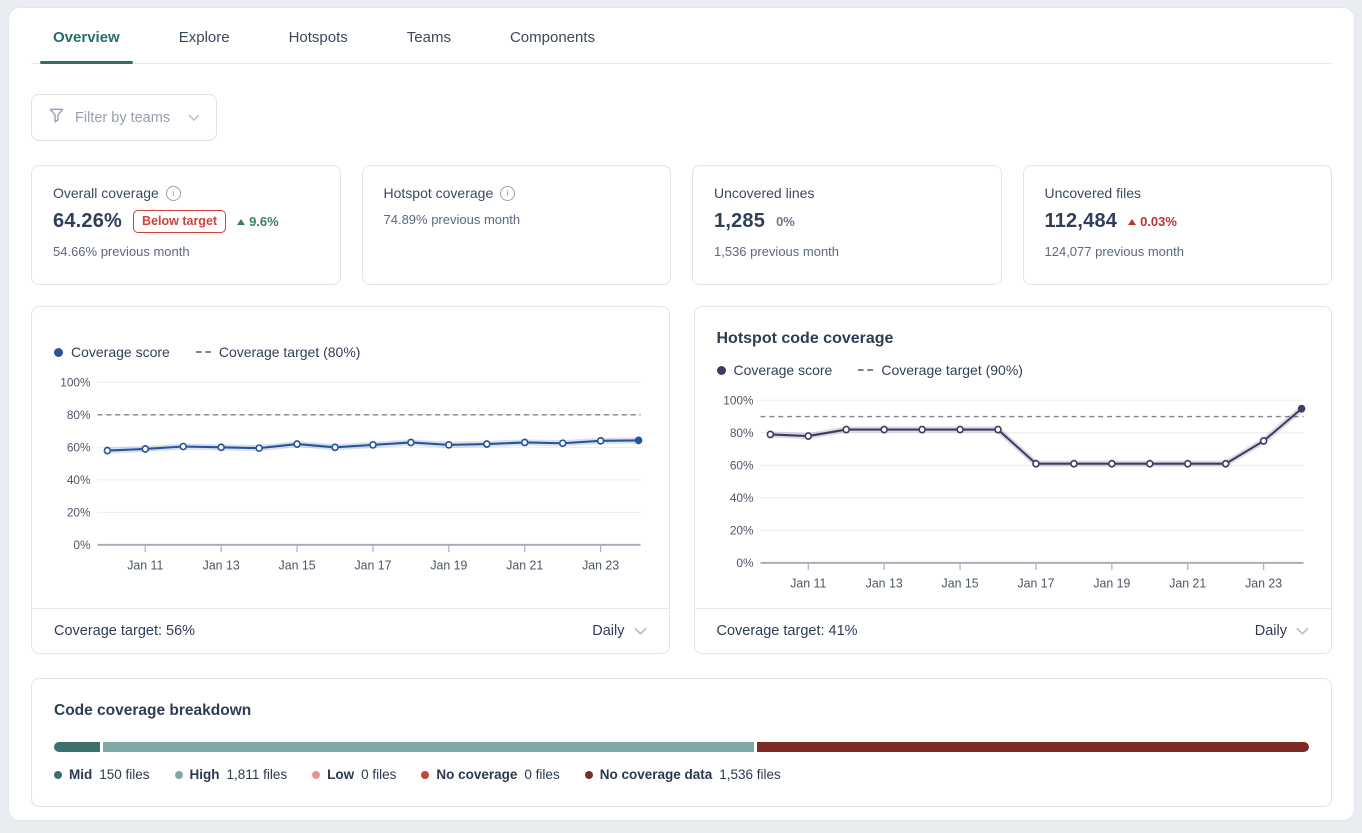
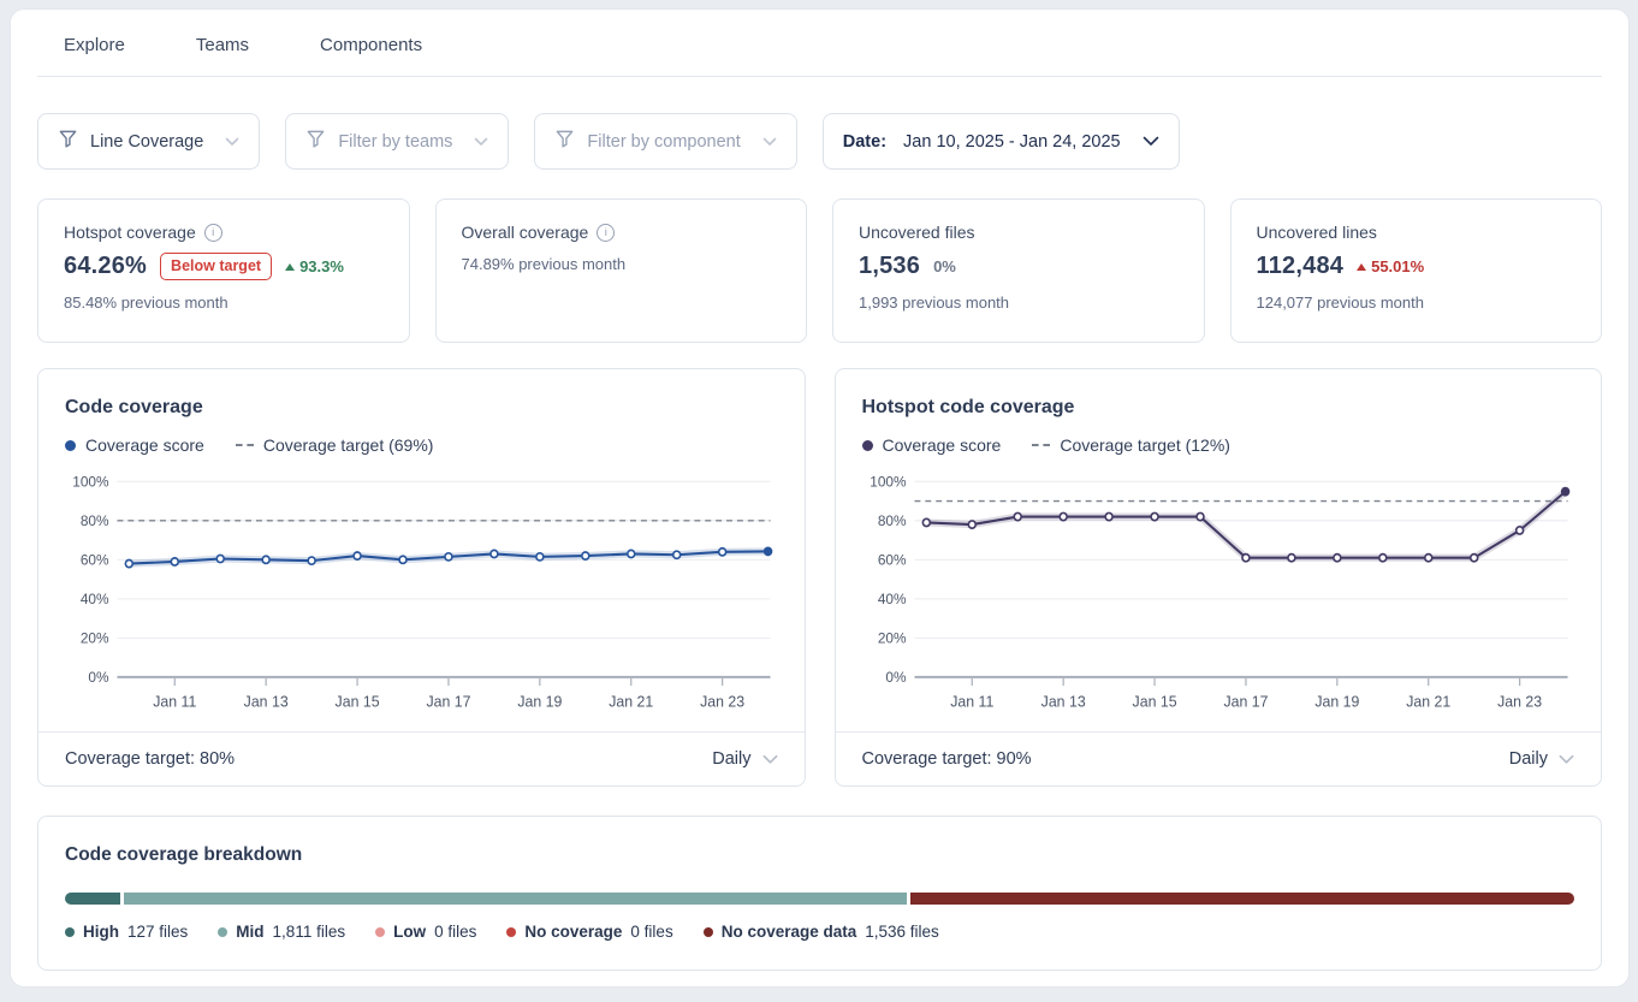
- Overview
  Explore
- Hotspots
  Teams
  Components
+ Line Coverage
  Filter by teams
+ Filter by component
+ Date:
+ Jan 10, 2025 - Jan 24, 2025
- Overall coverage
+ Hotspot coverage
  i
  64.26%
  Below target
- 9.6%
+ 93.3%
- 54.66% previous month
+ 85.48% previous month
- Hotspot coverage
+ Overall coverage
  i
  74.89% previous month
- Uncovered lines
+ Uncovered files
- 1,285
+ 1,536
  0%
- 1,536 previous month
+ 1,993 previous month
- Uncovered files
+ Uncovered lines
  112,484
- 0.03%
+ 55.01%
  124,077 previous month
+ Code coverage
  Coverage score
- Coverage target (80%)
+ Coverage target (69%)
  0%
  20%
  40%
  60%
  80%
  100%
  Jan 11
  Jan 13
  Jan 15
  Jan 17
  Jan 19
  Jan 21
  Jan 23
- Coverage target: 56%
+ Coverage target: 80%
  Daily
  Hotspot code coverage
  Coverage score
- Coverage target (90%)
+ Coverage target (12%)
  0%
  20%
  40%
  60%
  80%
  100%
  Jan 11
  Jan 13
  Jan 15
  Jan 17
  Jan 19
  Jan 21
  Jan 23
- Coverage target: 41%
+ Coverage target: 90%
  Daily
  Code coverage breakdown
- Mid
+ High
- 150 files
+ 127 files
- High
+ Mid
  1,811 files
  Low
  0 files
  No coverage
  0 files
  No coverage data
  1,536 files
